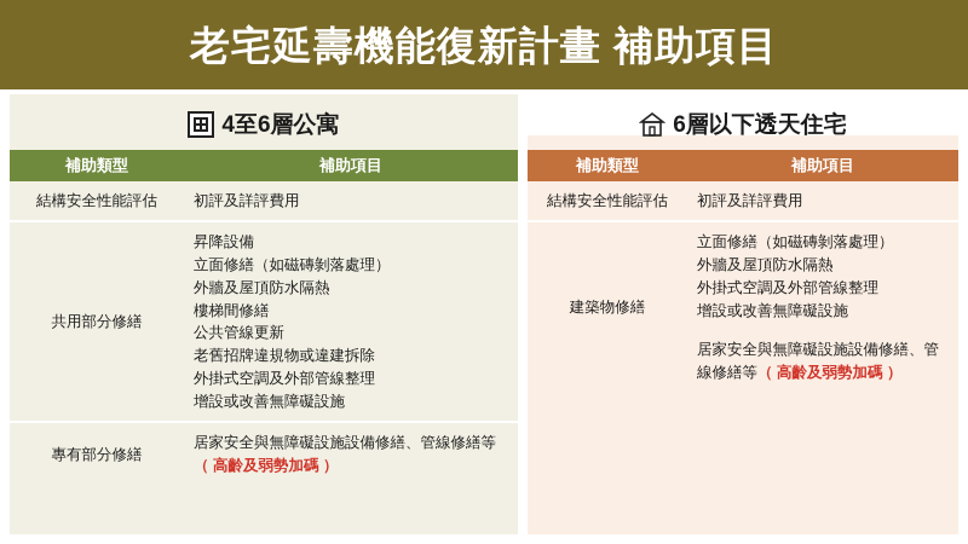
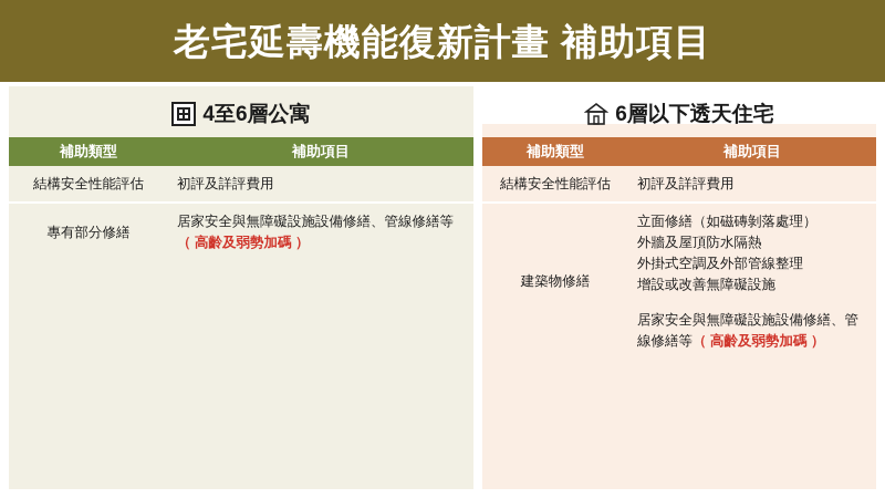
  老宅延壽機能復新計畫 補助項目
  4至6層公寓
  6層以下透天住宅
  補助類型	補助項目
  結構安全性能評估	初評及詳評費用
- 共用部分修繕	昇降設備 立面修繕（如磁磚剝落處理） 外牆及屋頂防水隔熱 樓梯間修繕 公共管線更新 老舊招牌違規物或違建拆除 外掛式空調及外部管線整理 增設或改善無障礙設施
  專有部分修繕	居家安全與無障礙設施設備修繕、管線修繕等（ 高齡及弱勢加碼 ）
  補助類型	補助項目
  結構安全性能評估	初評及詳評費用
  建築物修繕	立面修繕（如磁磚剝落處理） 外牆及屋頂防水隔熱 外掛式空調及外部管線整理 增設或改善無障礙設施 居家安全與無障礙設施設備修繕、管線修繕等（ 高齡及弱勢加碼 ）
